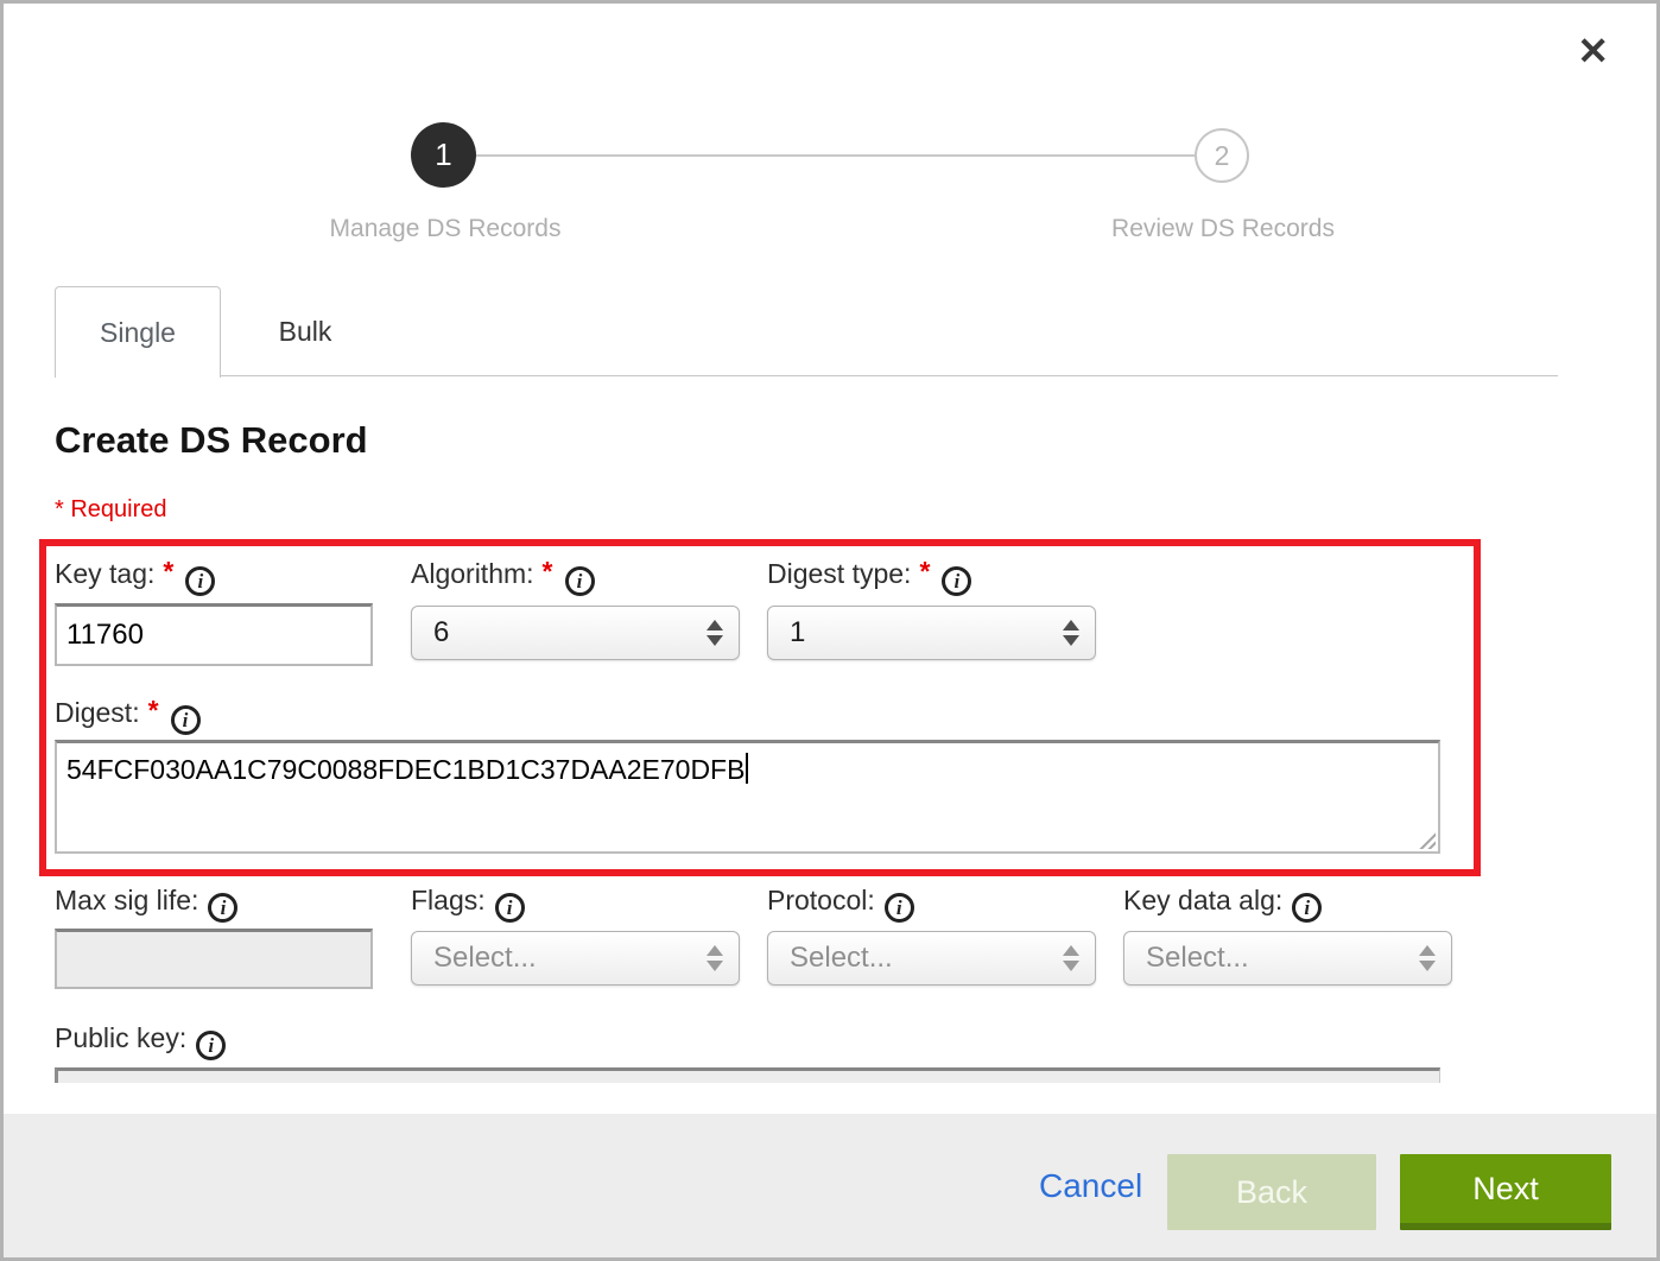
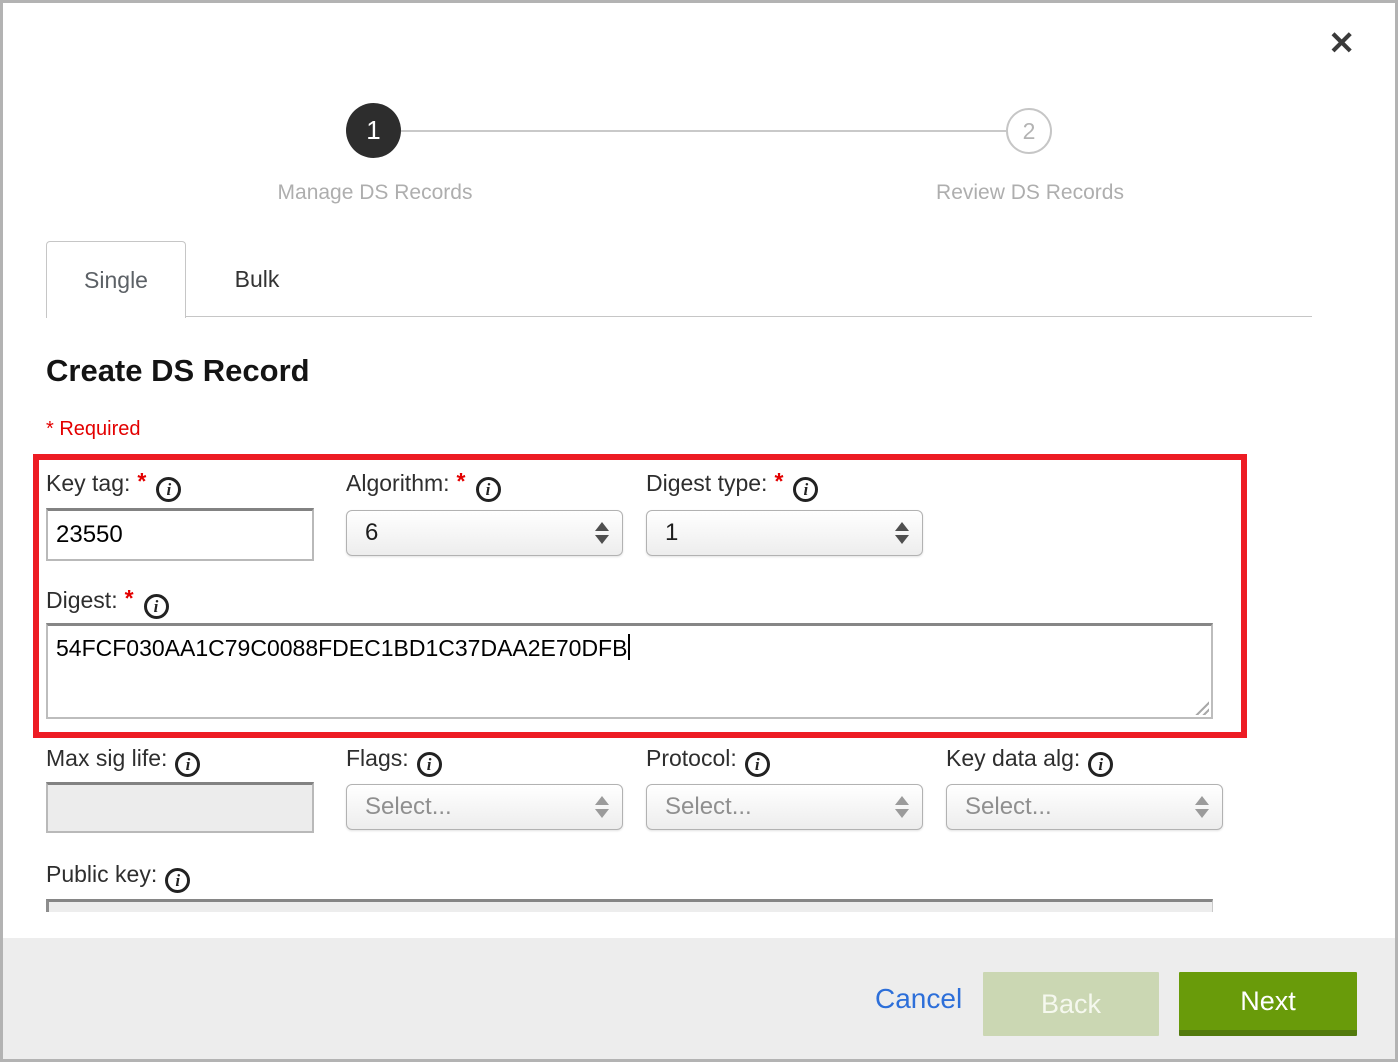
  ✕
  1
  2
  Manage DS Records
  Review DS Records
  Single
  Bulk
  Create DS Record
  * Required
  Key tag: * i
  Algorithm: * i
  Digest type: * i
- 11760
+ 23550
  6
  1
  Digest: * i
  54FCF030AA1C79C0088FDEC1BD1C37DAA2E70DFB
  Max sig life: i
  Flags: i
  Protocol: i
  Key data alg: i
  Select...
  Select...
  Select...
  Public key: i
  Cancel
  Back
  Next
